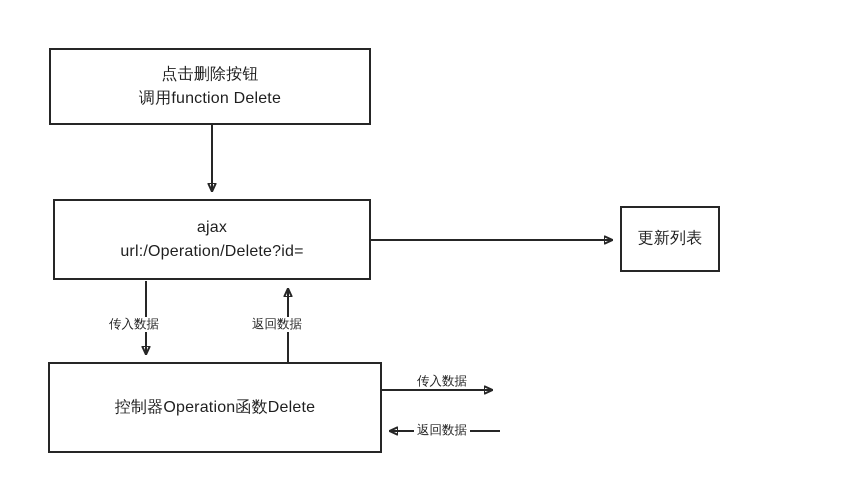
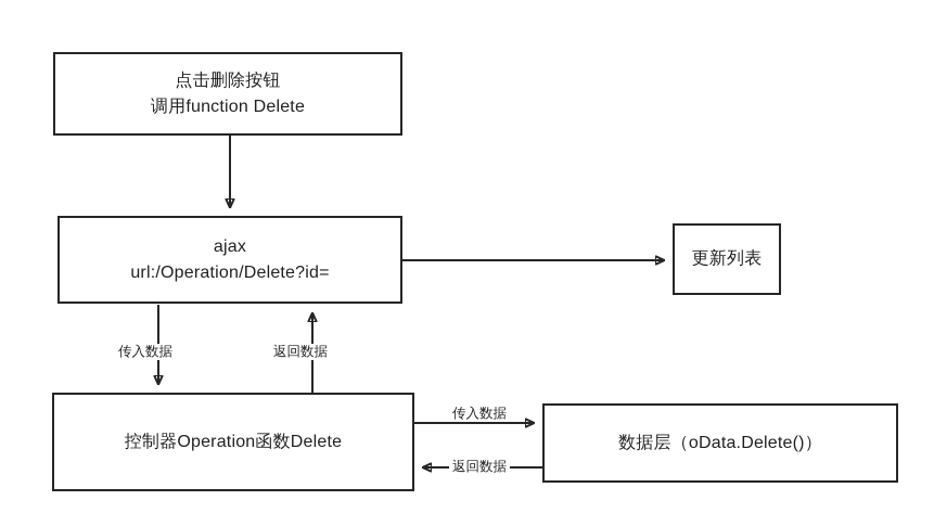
  点击删除按钮
  调用function Delete
  ajax
  url:/Operation/Delete?id=
  更新列表
  控制器Operation函数Delete
+ 数据层（oData.Delete()）
  传入数据
  返回数据
  传入数据
  返回数据
